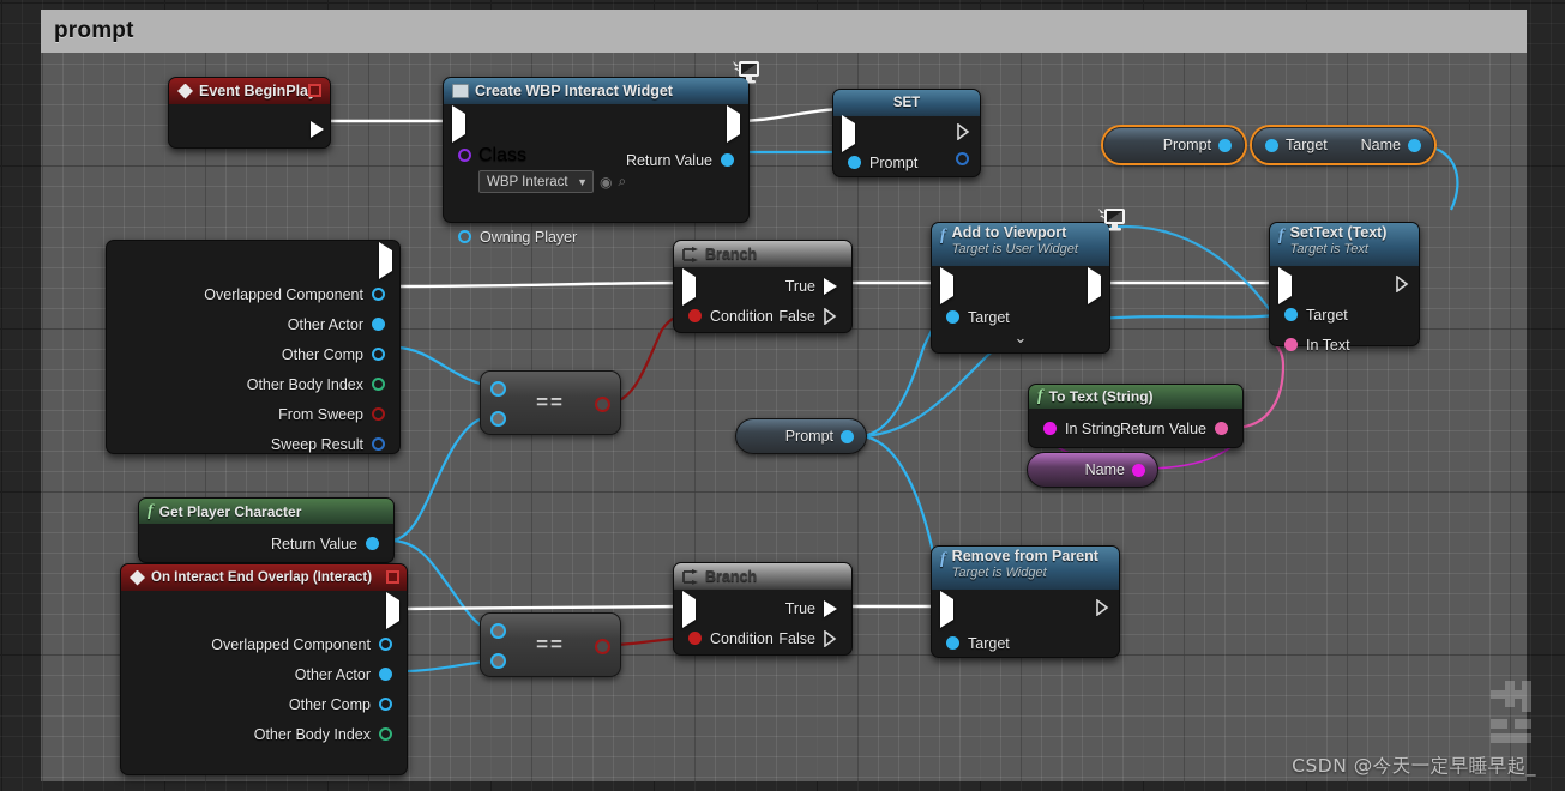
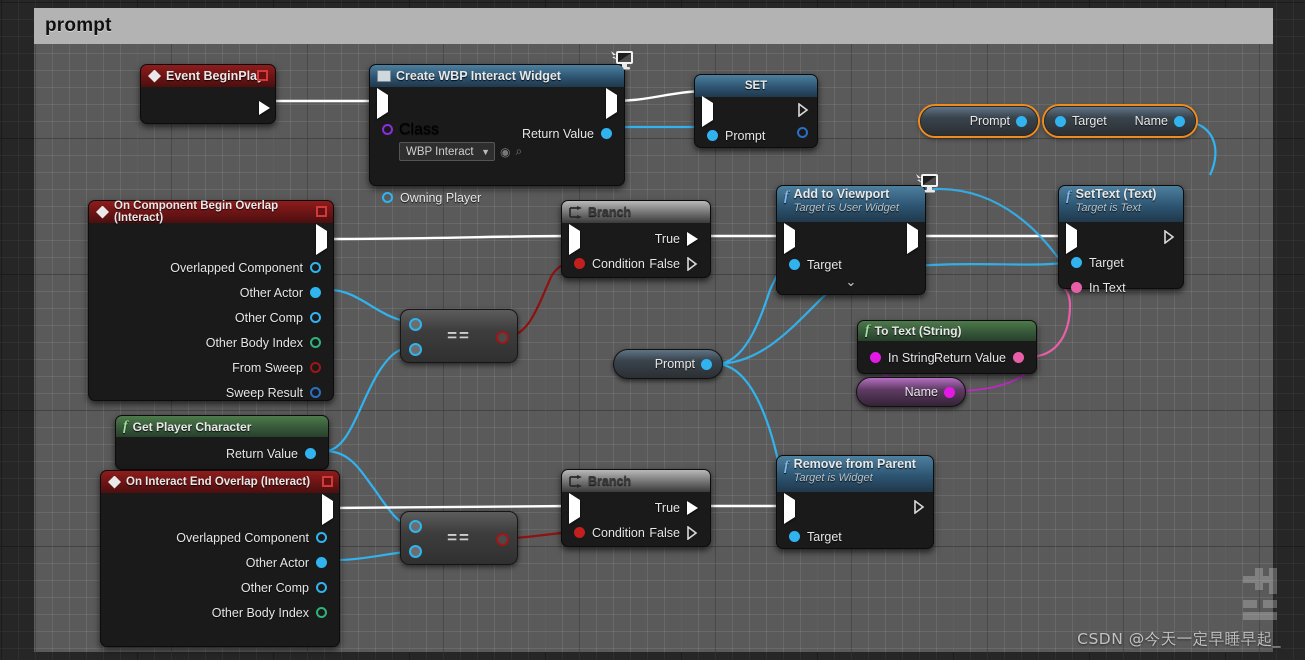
  prompt
  Event BeginPla
  Create WBP Interact Widget
  Class
  WBP Interact
  ▼
  ◉
  ⌕
  Owning Player
  Return Value
  SET
  Prompt
  Prompt
  Target
  Name
+ On Component Begin Overlap (Interact)
  Overlapped Component
  Other Actor
  Other Comp
  Other Body Index
  From Sweep
  Sweep Result
  ==
  ==
  Branch
  True
  Condition
  False
  Branch
  True
  Condition
  False
  Prompt
  f
  Add to Viewport
  Target is User Widget
  Target
  ⌄
  f
  SetText (Text)
  Target is Text
  Target
  In Text
  f
  To Text (String)
  In String
  Return Value
  Name
  f
  Get Player Character
  Return Value
  On Interact End Overlap (Interact)
  Overlapped Component
  Other Actor
  Other Comp
  Other Body Index
  f
  Remove from Parent
  Target is Widget
  Target
  CSDN @今天一定早睡早起_
